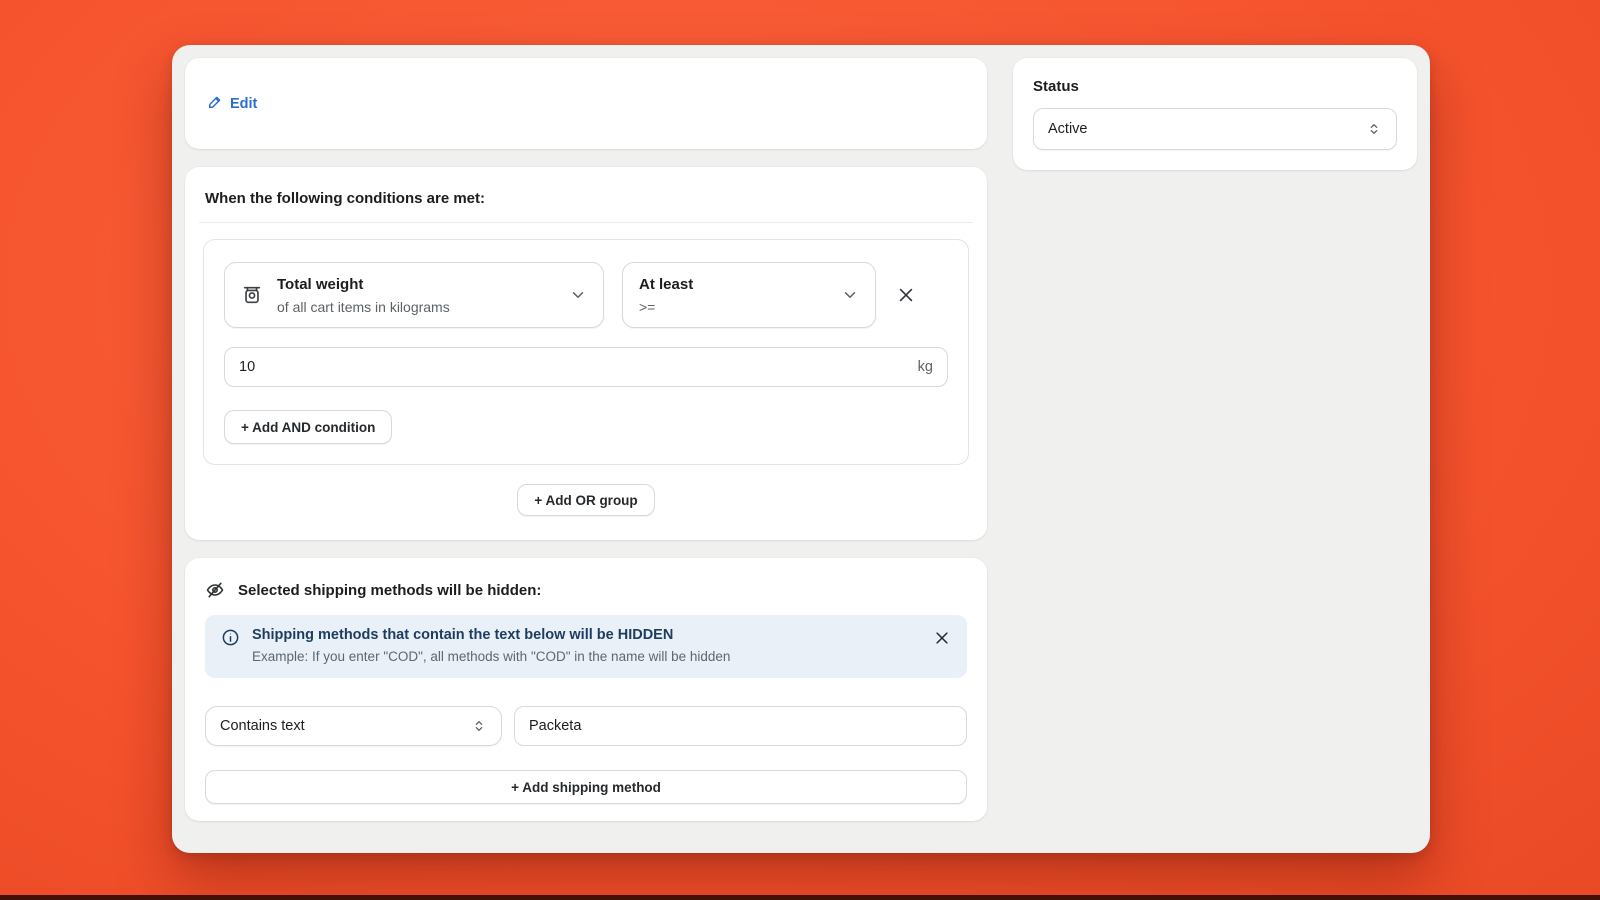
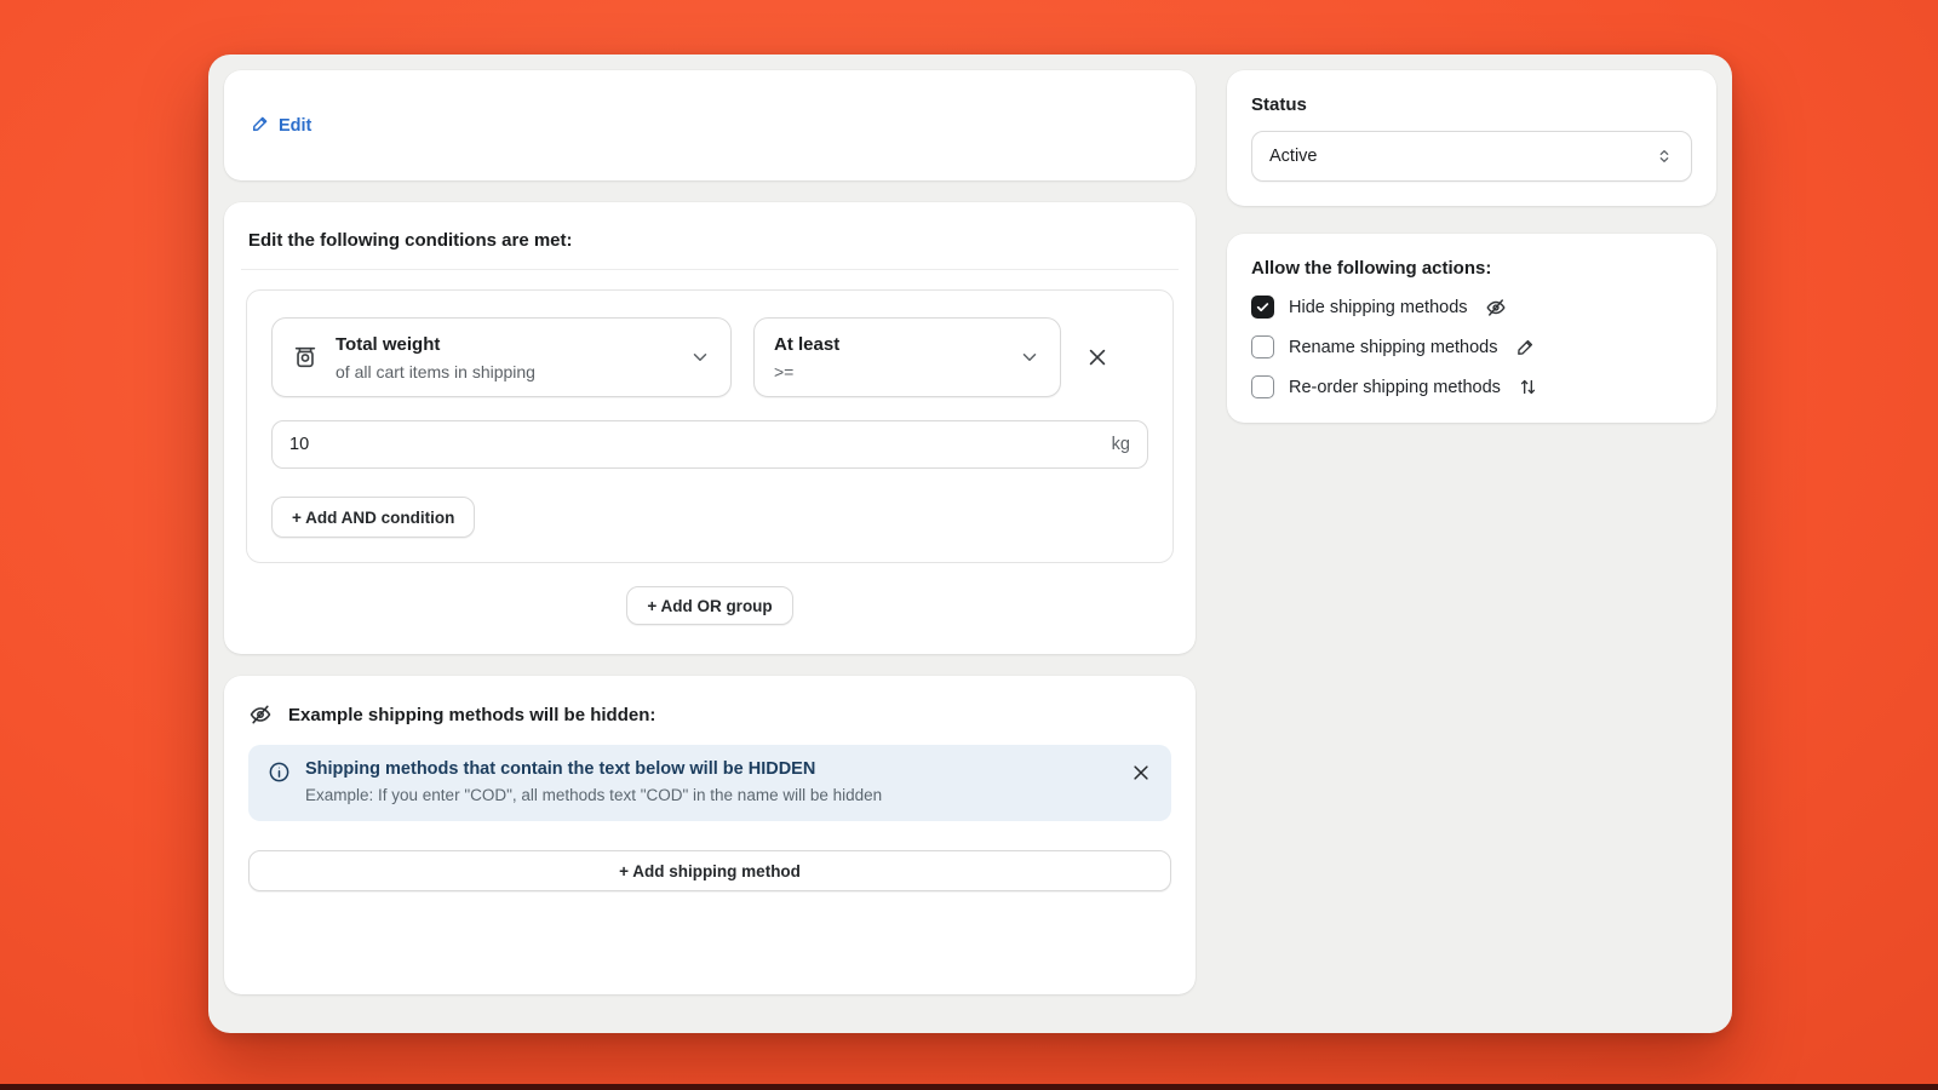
  Edit
- When the following conditions are met:
+ Edit the following conditions are met:
  Total weight
- of all cart items in kilograms
+ of all cart items in shipping
  At least
  >=
  10
  kg
  + Add AND condition
  + Add OR group
- Selected shipping methods will be hidden:
+ Example shipping methods will be hidden:
  Shipping methods that contain the text below will be HIDDEN
- Example: If you enter "COD", all methods with "COD" in the name will be hidden
+ Example: If you enter "COD", all methods text "COD" in the name will be hidden
- Contains text
- Packeta
  + Add shipping method
  Status
  Active
+ Allow the following actions:
+ Hide shipping methods
+ Rename shipping methods
+ Re-order shipping methods
